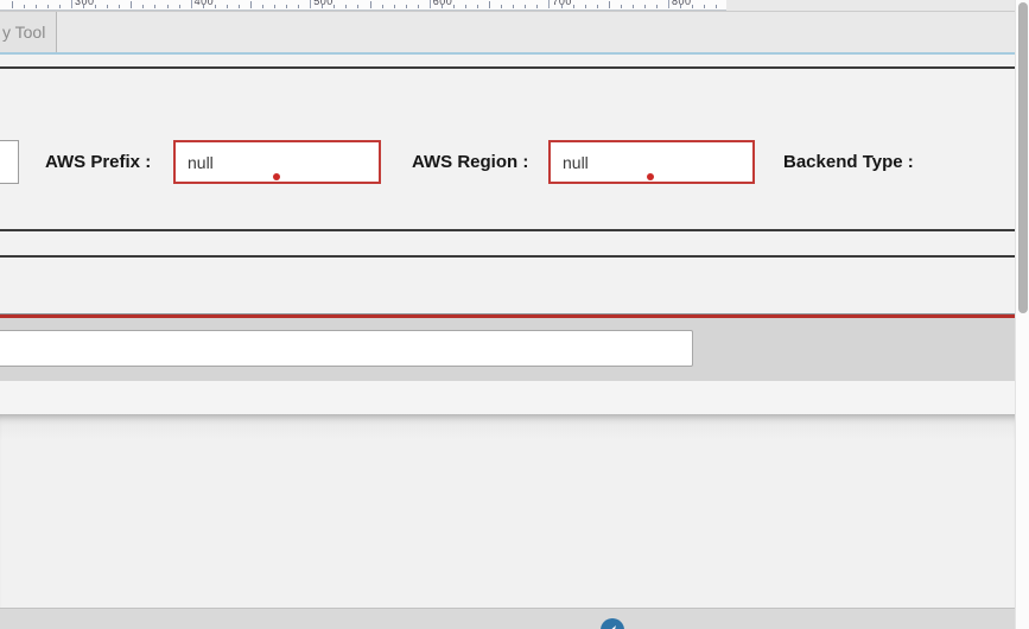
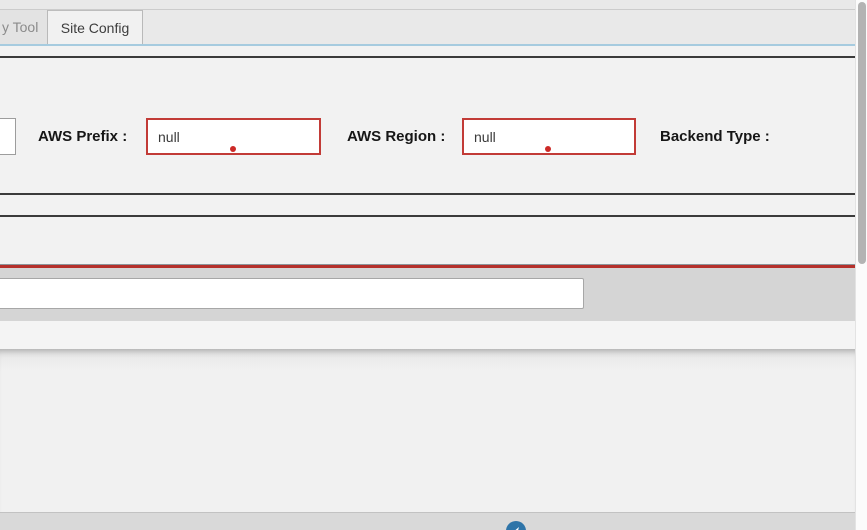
- 300
- 400
- 500
- 600
- 700
- 800
  y Tool
+ Site Config
  AWS Prefix :
  null
  AWS Region :
  null
  Backend Type :
